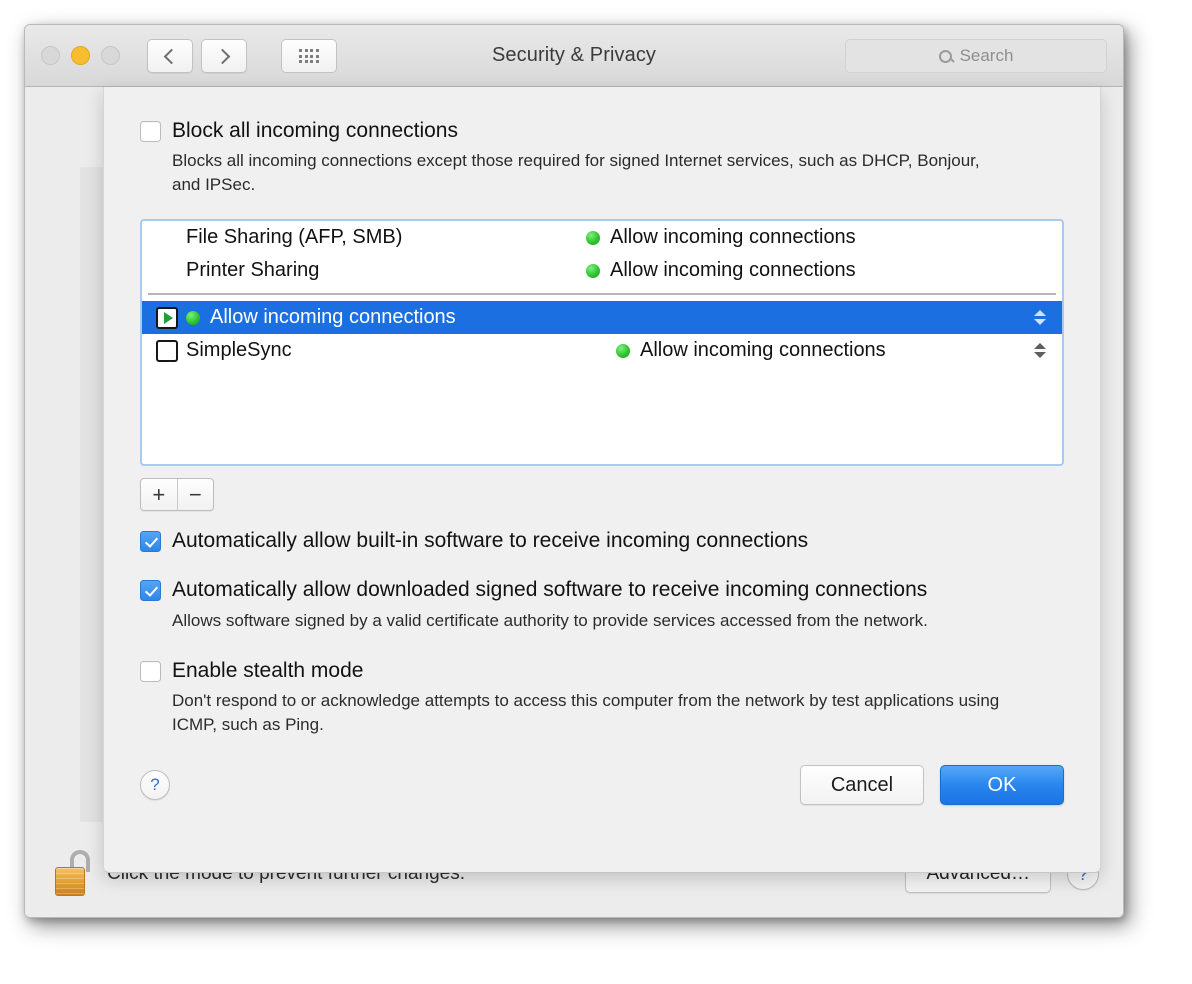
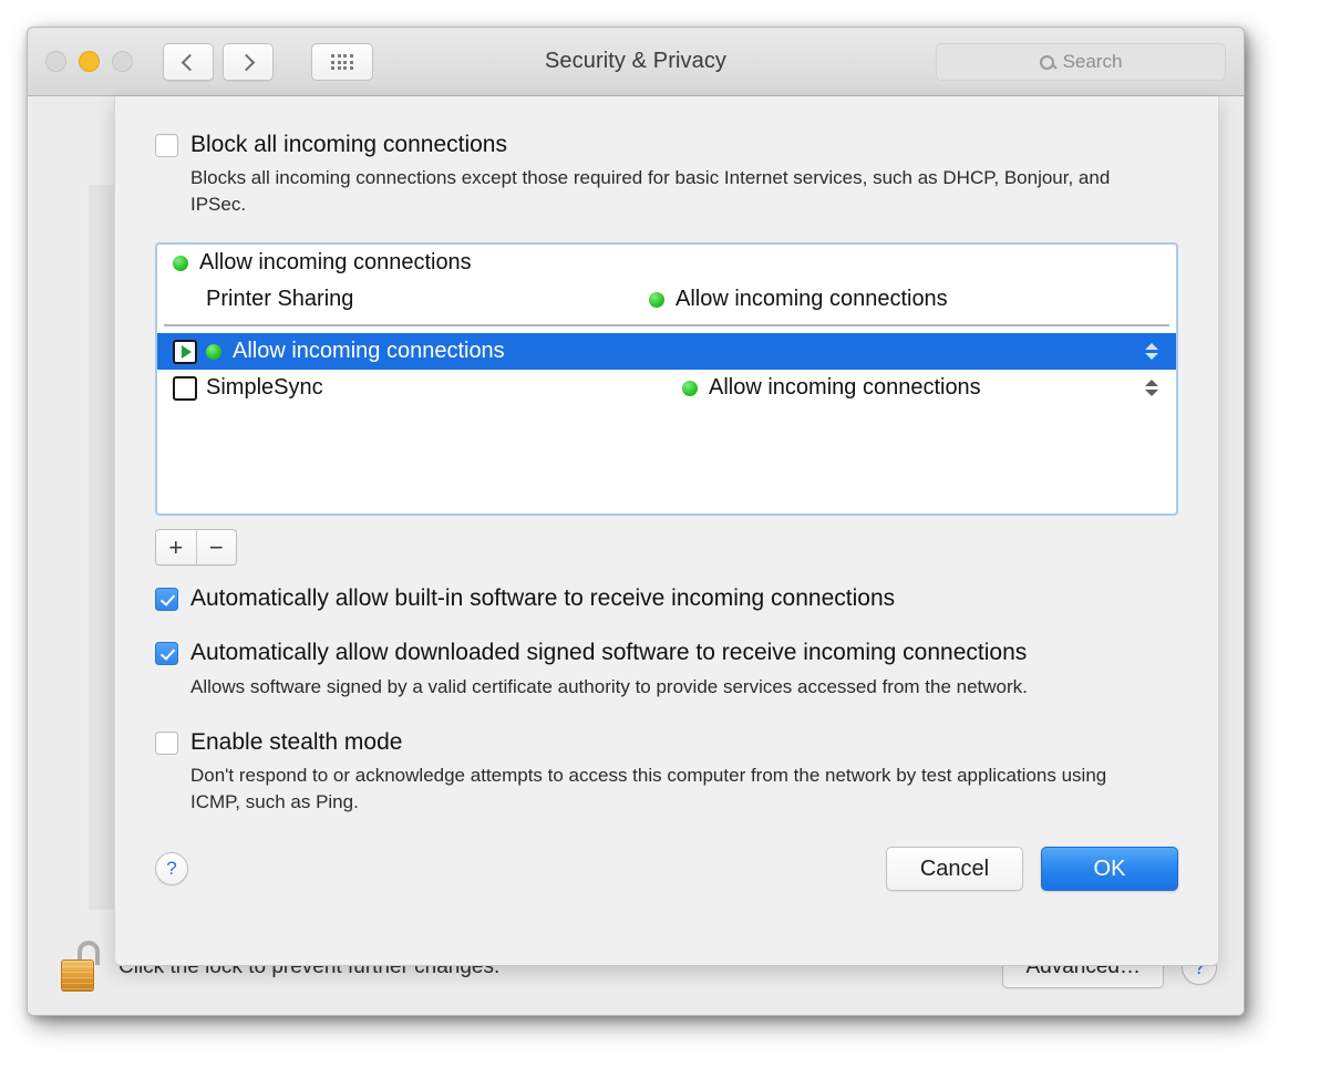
  Security & Privacy
  Search
- Click the mode to prevent further changes.
+ Click the lock to prevent further changes.
  Advanced…
  ?
  Block all incoming connections
- Blocks all incoming connections except those required for signed Internet services, such as DHCP, Bonjour, and IPSec.
+ Blocks all incoming connections except those required for basic Internet services, such as DHCP, Bonjour, and IPSec.
- File Sharing (AFP, SMB)
  Allow incoming connections
  Printer Sharing
  Allow incoming connections
  Allow incoming connections
  SimpleSync
  Allow incoming connections
  +
  −
  Automatically allow built-in software to receive incoming connections
  Automatically allow downloaded signed software to receive incoming connections
  Allows software signed by a valid certificate authority to provide services accessed from the network.
  Enable stealth mode
  Don't respond to or acknowledge attempts to access this computer from the network by test applications using ICMP, such as Ping.
  ?
  Cancel
  OK
